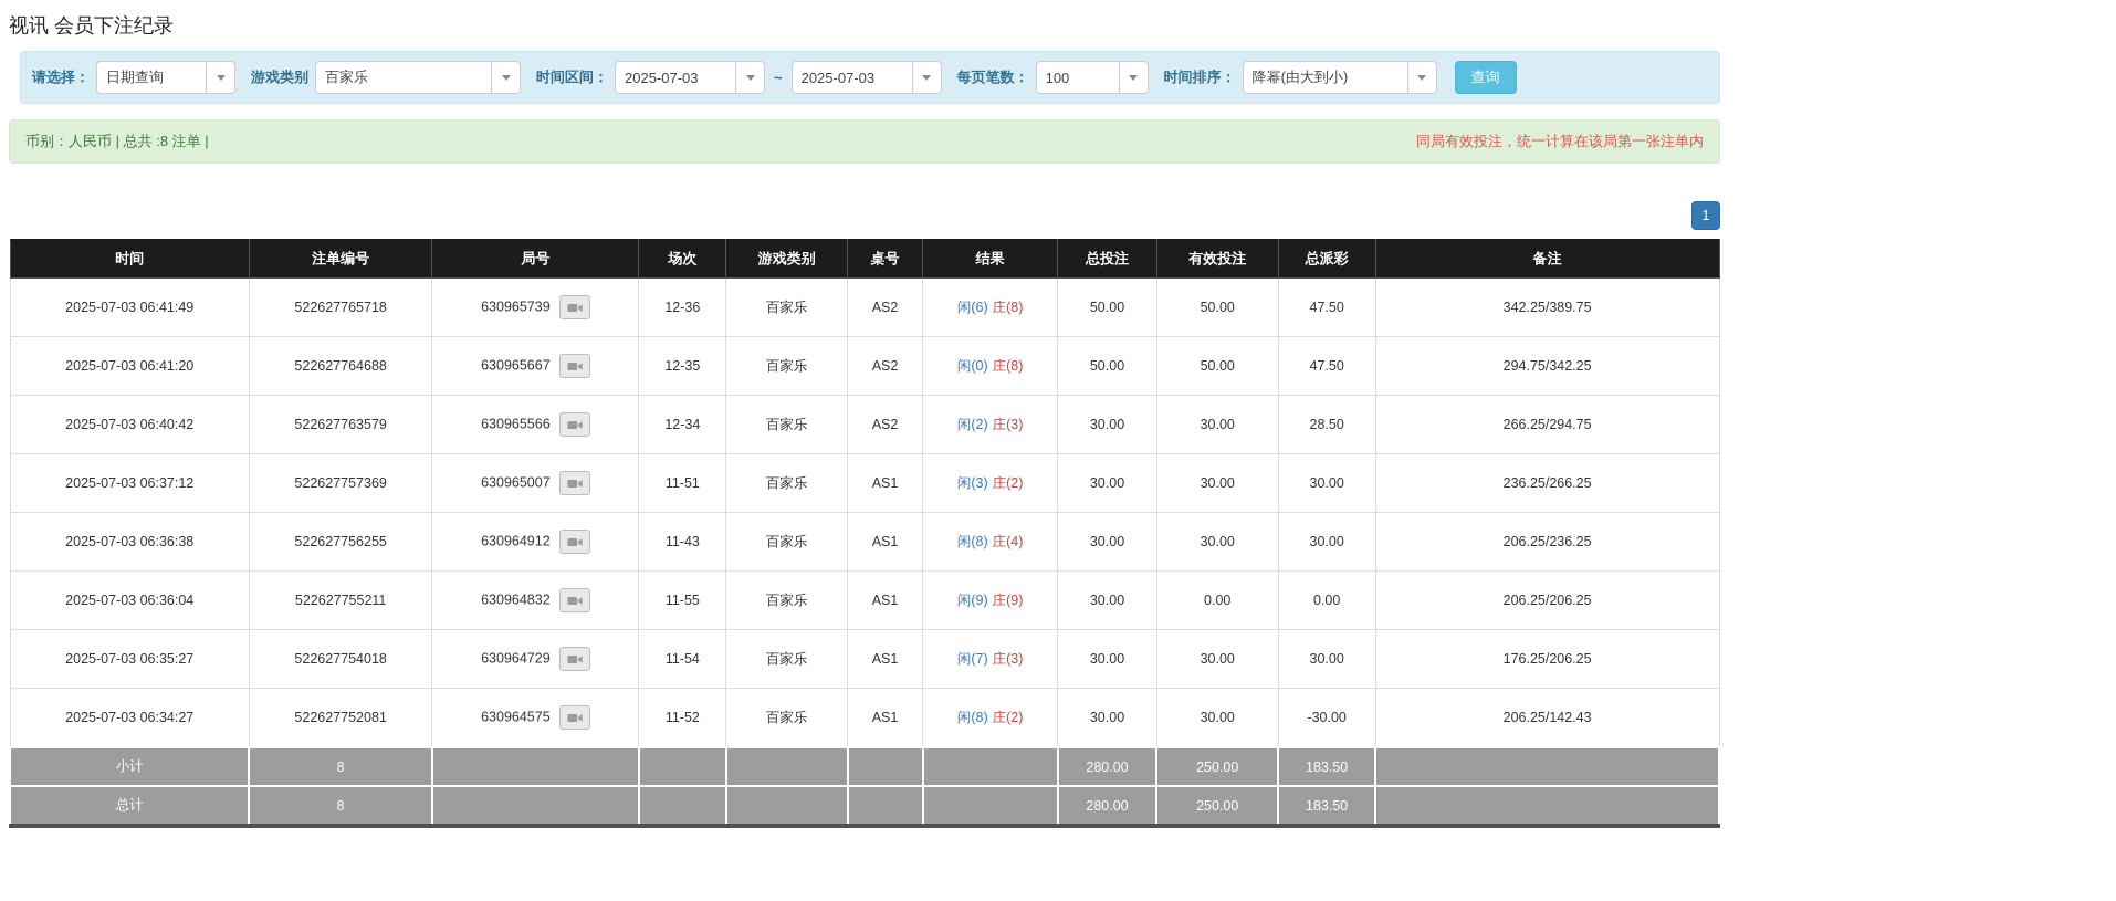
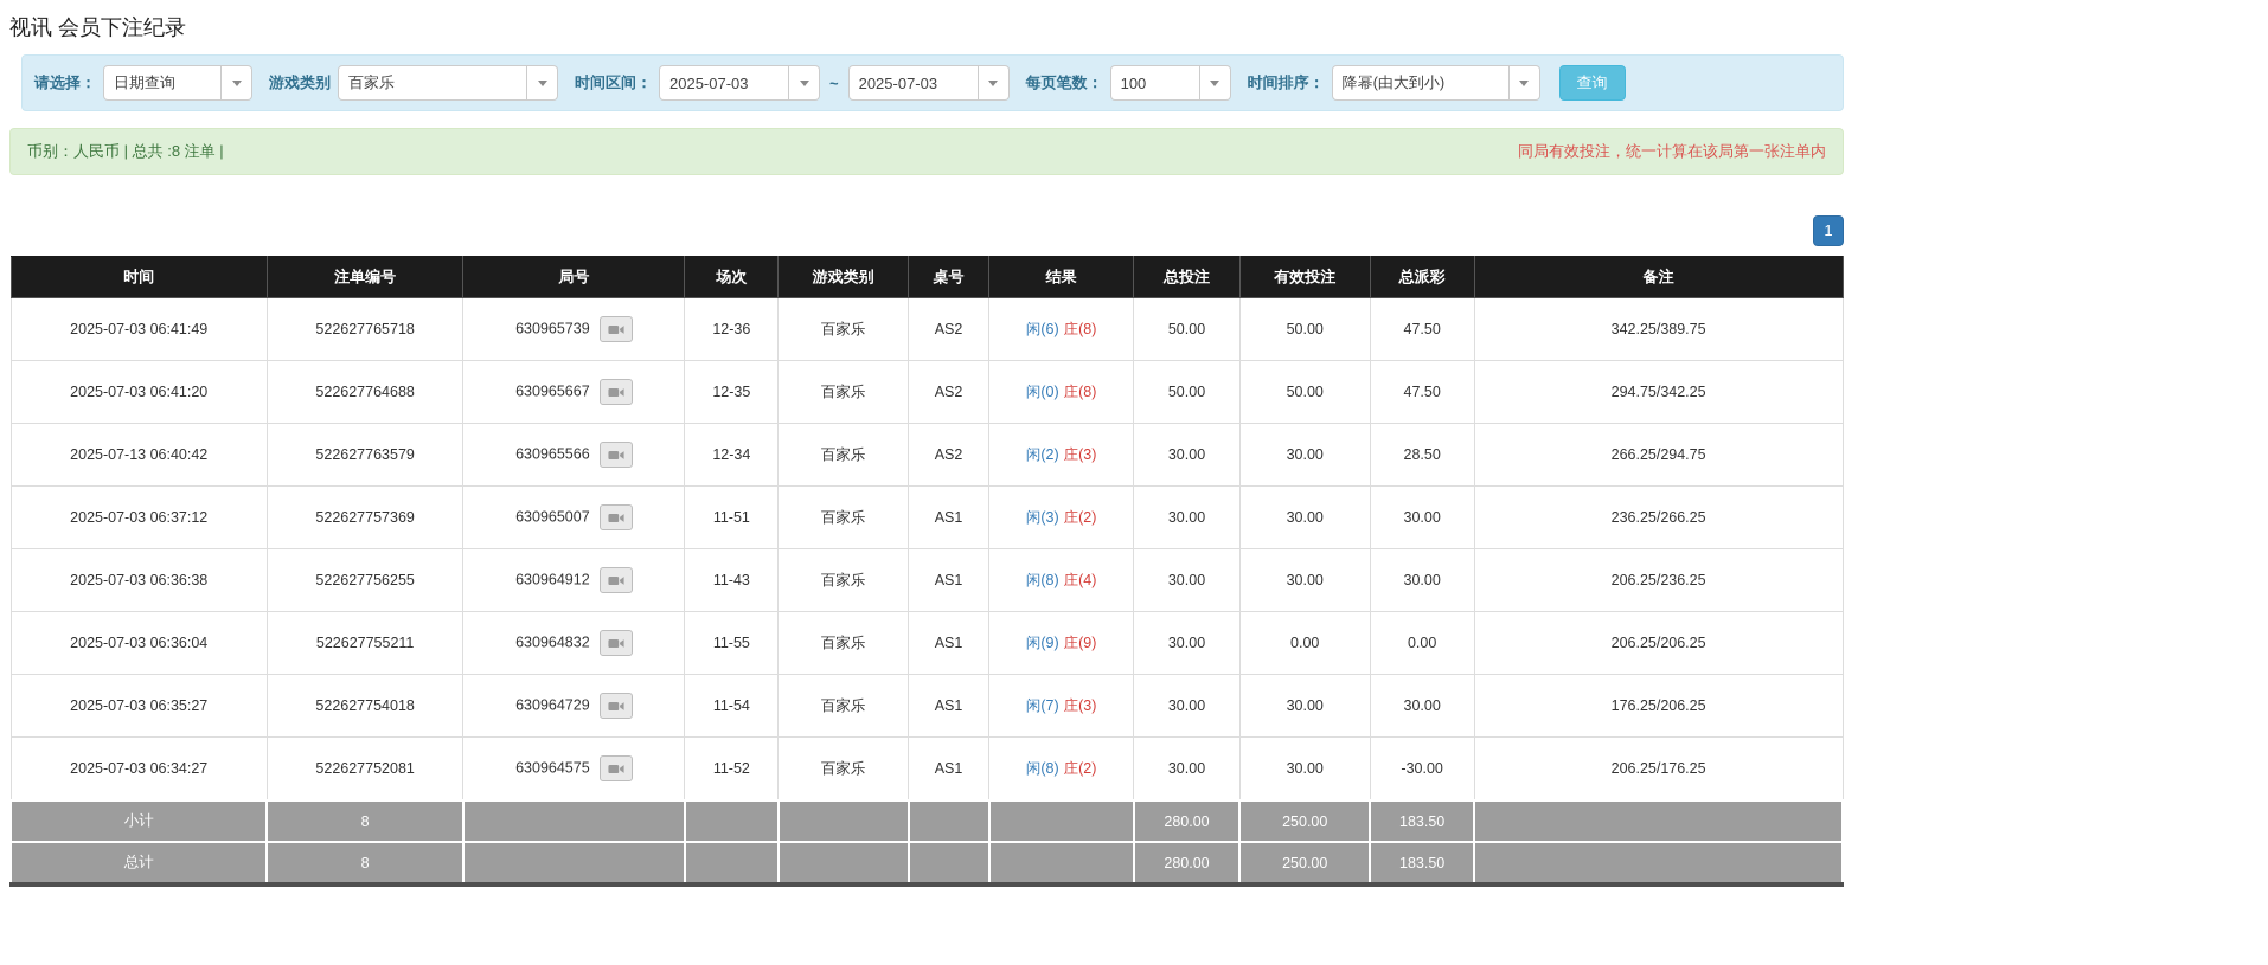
  视讯 会员下注纪录
  请选择：
  日期查询
  游戏类别
  百家乐
  时间区间：
  2025-07-03
  ~
  2025-07-03
  每页笔数：
  100
  时间排序：
  降幂(由大到小)
  查询
  币别：人民币 | 总共 :8 注单 |
  同局有效投注，统一计算在该局第一张注单内
  1
  时间	注单编号	局号	场次	游戏类别	桌号	结果	总投注	有效投注	总派彩	备注
  2025-07-03 06:41:49	522627765718	630965739	12-36	百家乐	AS2	闲(6) 庄(8)	50.00	50.00	47.50	342.25/389.75
  2025-07-03 06:41:20	522627764688	630965667	12-35	百家乐	AS2	闲(0) 庄(8)	50.00	50.00	47.50	294.75/342.25
- 2025-07-03 06:40:42	522627763579	630965566	12-34	百家乐	AS2	闲(2) 庄(3)	30.00	30.00	28.50	266.25/294.75
+ 2025-07-13 06:40:42	522627763579	630965566	12-34	百家乐	AS2	闲(2) 庄(3)	30.00	30.00	28.50	266.25/294.75
  2025-07-03 06:37:12	522627757369	630965007	11-51	百家乐	AS1	闲(3) 庄(2)	30.00	30.00	30.00	236.25/266.25
  2025-07-03 06:36:38	522627756255	630964912	11-43	百家乐	AS1	闲(8) 庄(4)	30.00	30.00	30.00	206.25/236.25
  2025-07-03 06:36:04	522627755211	630964832	11-55	百家乐	AS1	闲(9) 庄(9)	30.00	0.00	0.00	206.25/206.25
  2025-07-03 06:35:27	522627754018	630964729	11-54	百家乐	AS1	闲(7) 庄(3)	30.00	30.00	30.00	176.25/206.25
- 2025-07-03 06:34:27	522627752081	630964575	11-52	百家乐	AS1	闲(8) 庄(2)	30.00	30.00	-30.00	206.25/142.43
+ 2025-07-03 06:34:27	522627752081	630964575	11-52	百家乐	AS1	闲(8) 庄(2)	30.00	30.00	-30.00	206.25/176.25
  小计	8						280.00	250.00	183.50
  总计	8						280.00	250.00	183.50
